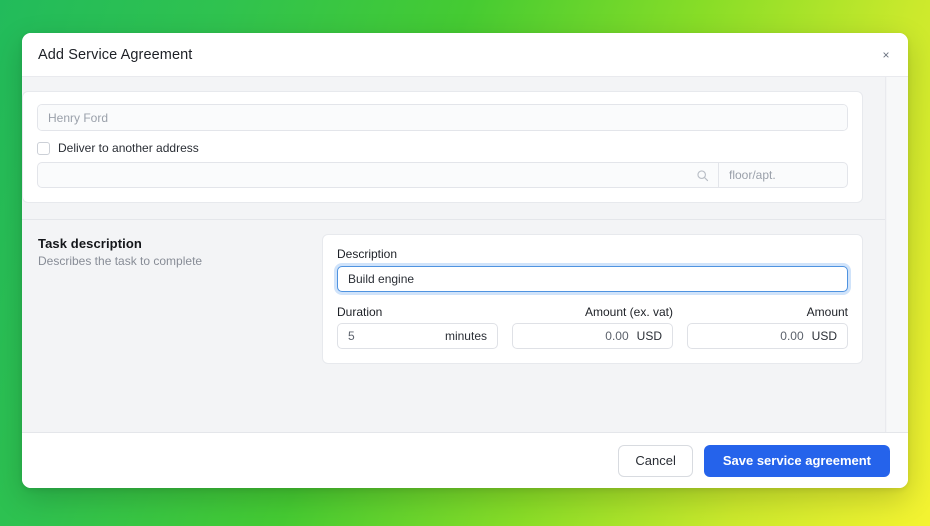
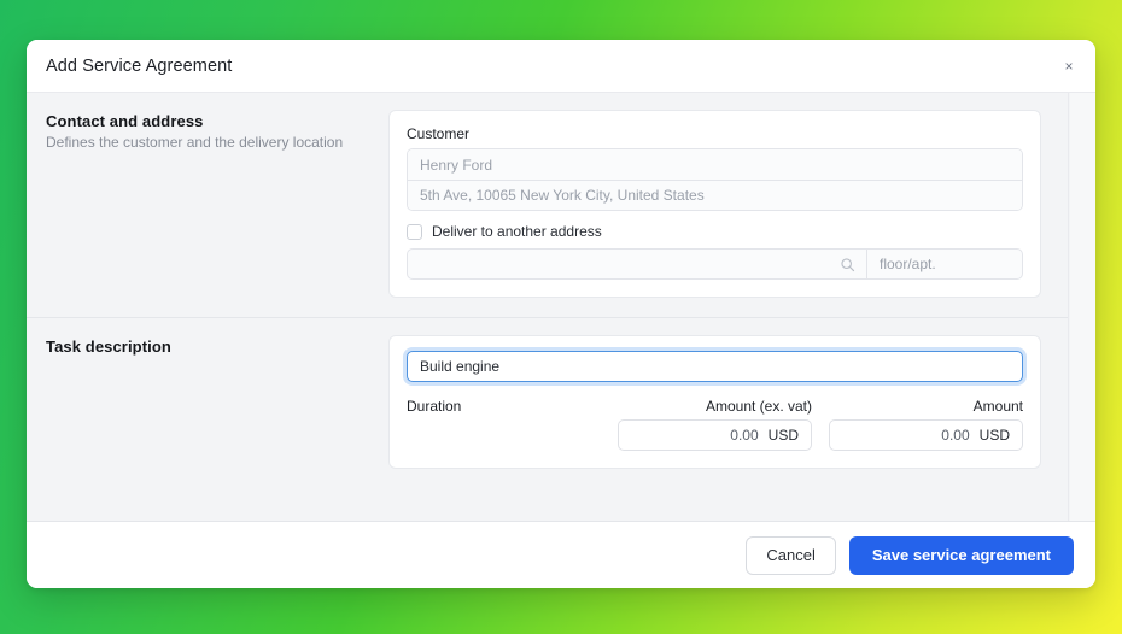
  Add Service Agreement
  ×
+ Contact and address
+ Defines the customer and the delivery location
+ Customer
  Henry Ford
+ 5th Ave, 10065 New York City, United States
  Deliver to another address
  floor/apt.
  Task description
- Describes the task to complete
- Description
  Build engine
  Duration
- 5
- minutes
  Amount (ex. vat)
  0.00
  USD
  Amount
  0.00
  USD
  Cancel
  Save service agreement
